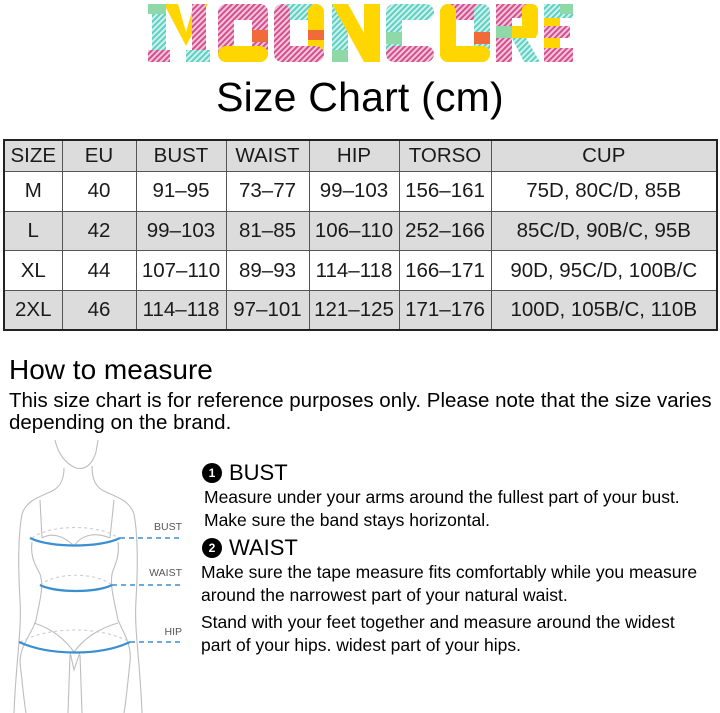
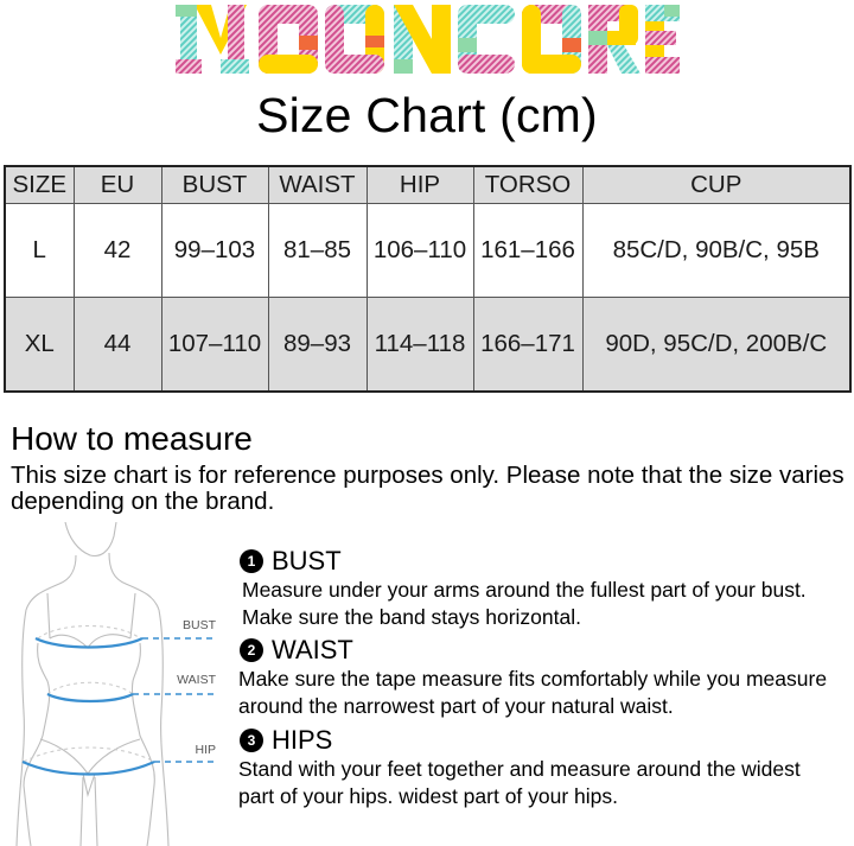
  Size Chart (cm)
  SIZE	EU	BUST	WAIST	HIP	TORSO	CUP
- M	40	91–95	73–77	99–103	156–161	75D, 80C/D, 85B
- L	42	99–103	81–85	106–110	252–166	85C/D, 90B/C, 95B
+ L	42	99–103	81–85	106–110	161–166	85C/D, 90B/C, 95B
- XL	44	107–110	89–93	114–118	166–171	90D, 95C/D, 100B/C
+ XL	44	107–110	89–93	114–118	166–171	90D, 95C/D, 200B/C
- 2XL	46	114–118	97–101	121–125	171–176	100D, 105B/C, 110B
  How to measure
  This size chart is for reference purposes only. Please note that the size varies depending on the brand.
  BUST
  WAIST
  HIP
  1
  BUST
  Measure under your arms around the fullest part of your bust.
  Make sure the band stays horizontal.
  2
  WAIST
  Make sure the tape measure fits comfortably while you measure
  around the narrowest part of your natural waist.
+ 3
+ HIPS
  Stand with your feet together and measure around the widest
  part of your hips. widest part of your hips.
